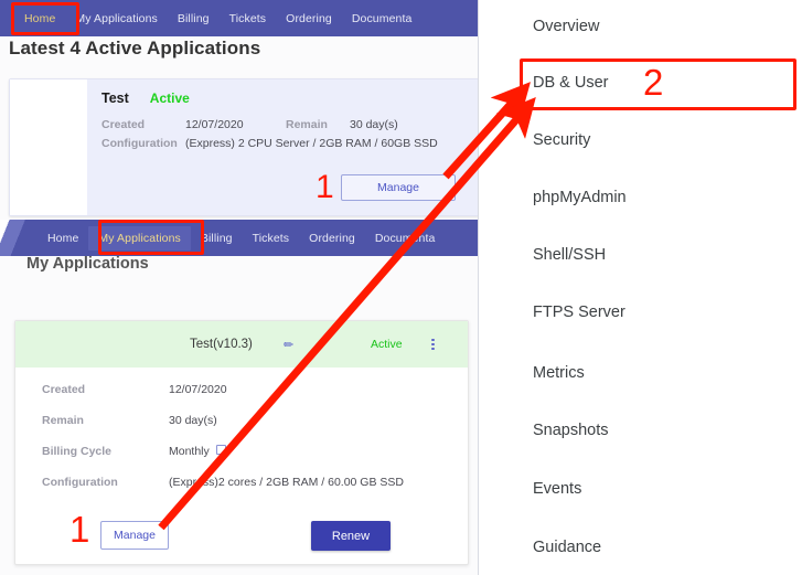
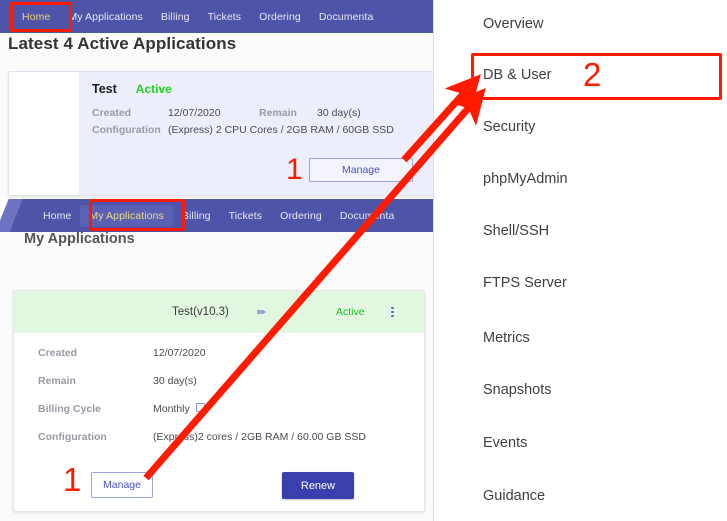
  Home
  My Applications
  Billing
  Tickets
  Ordering
  Documenta
  Latest 4 Active Applications
  Test
  Active
  Created
  12/07/2020
  Remain
  30 day(s)
  Configuration
- (Express) 2 CPU Server / 2GB RAM / 60GB SSD
+ (Express) 2 CPU Cores / 2GB RAM / 60GB SSD
  Manage
  Home
  My Applications
  Billing
  Tickets
  Ordering
  Documnta
  My Applications
  Test(v10.3)
  ✏
  Active
  Created
  12/07/2020
  Remain
  30 day(s)
  Billing Cycle
  Monthly
  Configuration
  (Exprss)2 cores / 2GB RAM / 60.00 GB SSD
  Manage
  Renew
  Overview
  DB & User
  Security
  phpMyAdmin
  Shell/SSH
  FTPS Server
  Metrics
  Snapshots
  Events
  Guidance
  1
  1
  2
